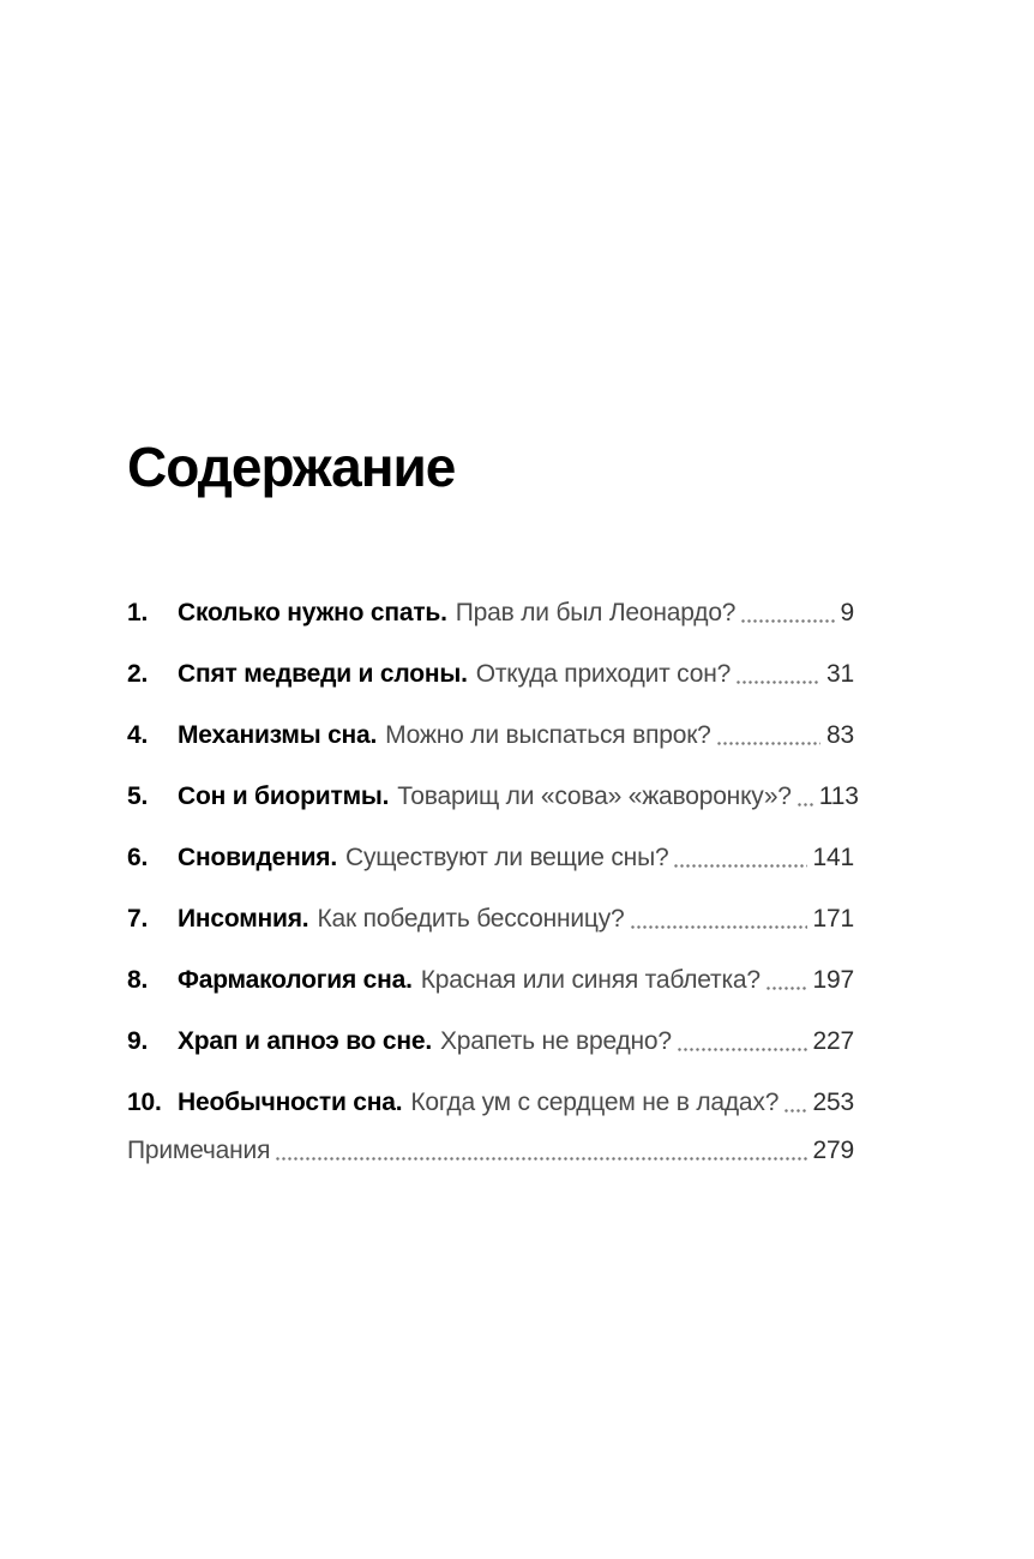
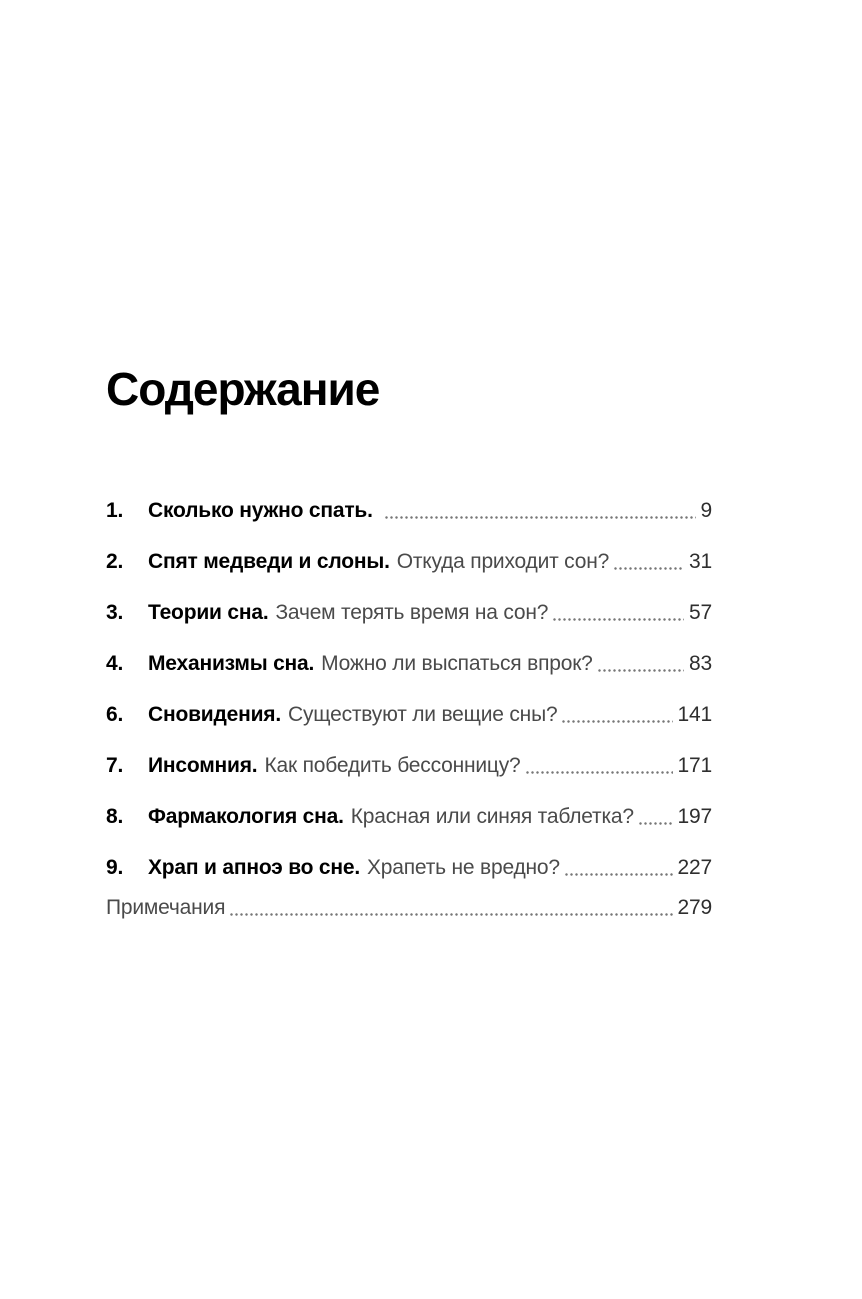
  Содержание
  1.
  Сколько нужно спать.
- Прав ли был Леонардо?
  9
  2.
  Спят медведи и слоны.
  Откуда приходит сон?
  31
+ 3.
+ Теории сна.
+ Зачем терять время на сон?
+ 57
  4.
  Механизмы сна.
  Можно ли выспаться впрок?
  83
- 5.
- Сон и биоритмы.
- Товарищ ли «сова» «жаворонку»?
- 113
  6.
  Сновидения.
  Существуют ли вещие сны?
  141
  7.
  Инсомния.
  Как победить бессонницу?
  171
  8.
  Фармакология сна.
  Красная или синяя таблетка?
  197
  9.
  Храп и апноэ во сне.
  Храпеть не вредно?
  227
- 10.
- Необычности сна.
- Когда ум с сердцем не в ладах?
- 253
  Примечания
  279
